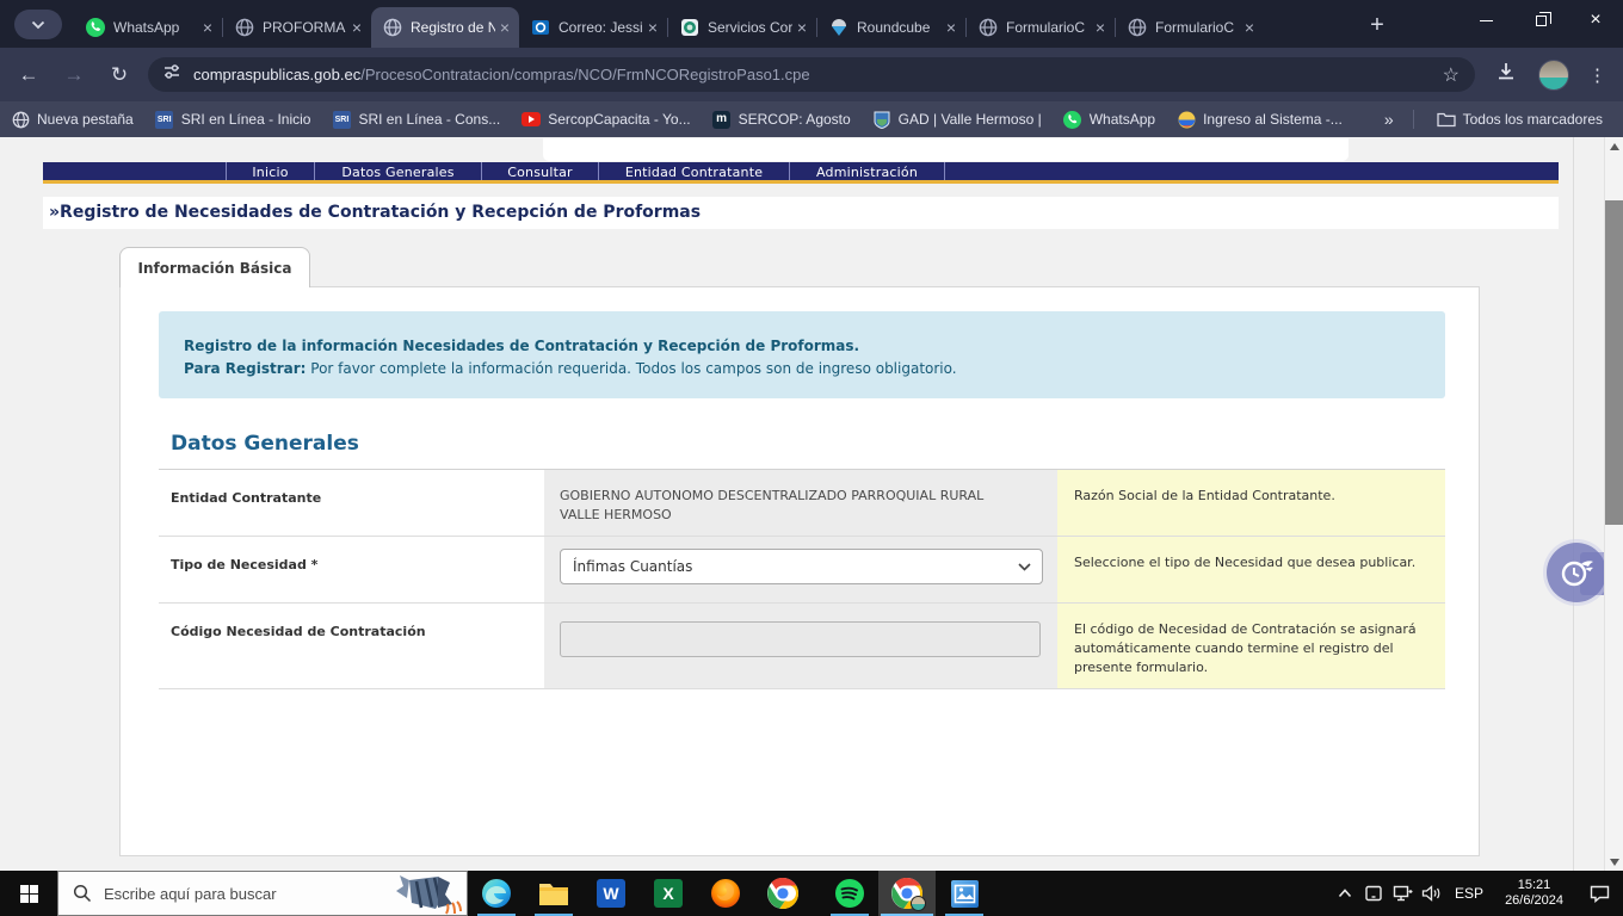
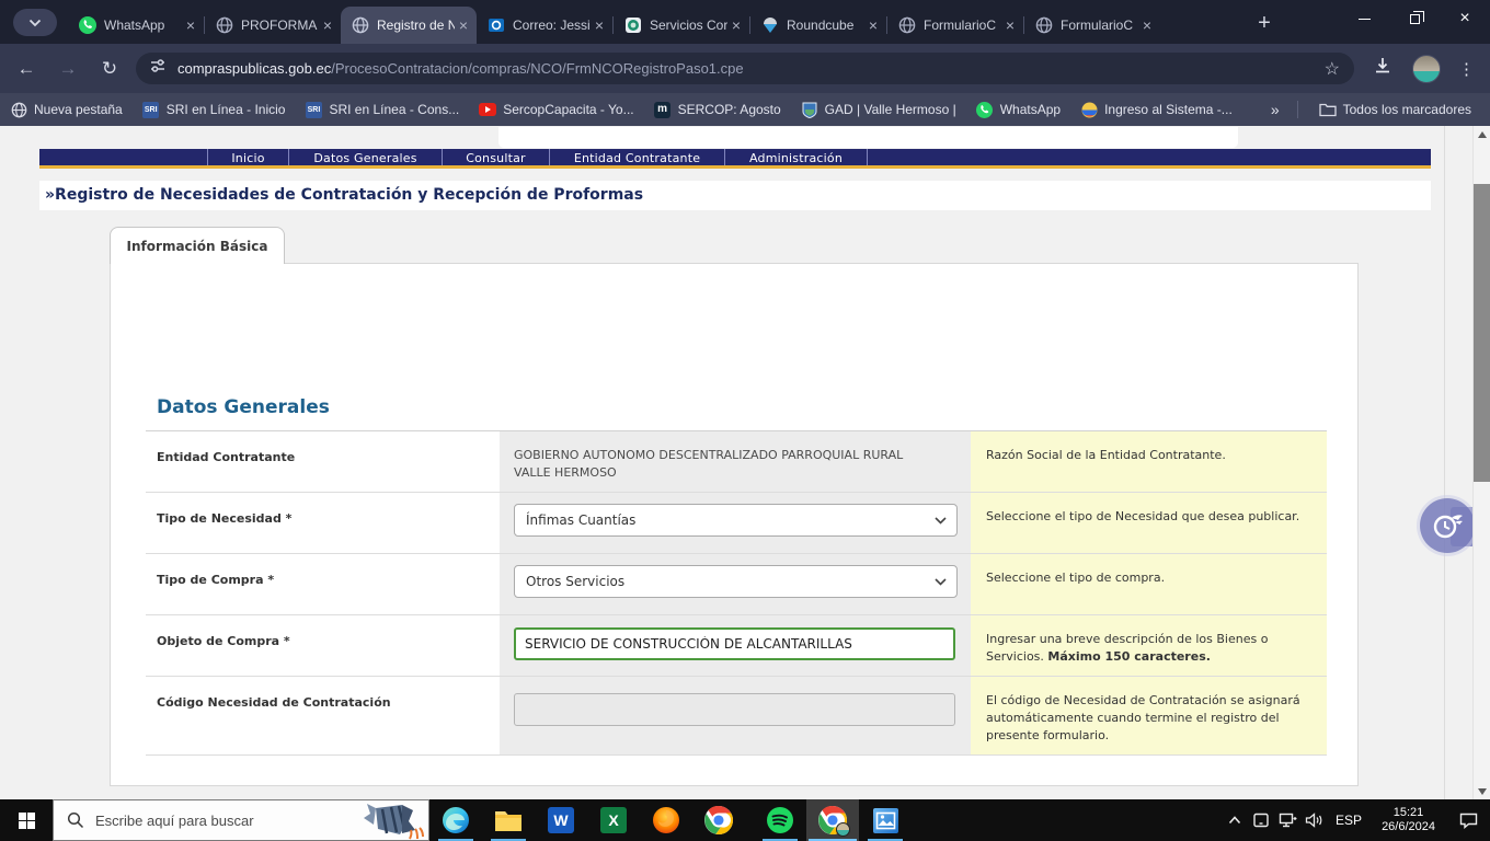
  WhatsApp
  ×
  PROFORMA
  ×
  Registro de N
  ×
  Correo: Jessi
  ×
  Servicios Cor
  ×
  Roundcube
  ×
  FormularioC
  ×
  FormularioC
  ×
  +
  ×
  ←
  →
  ↻
  compraspublicas.gob.ec/ProcesoContratacion/compras/NCO/FrmNCORegistroPaso1.cpe
  ☆
  ⋮
  Nueva pestaña
  SRI en Línea - Inicio
  SRI en Línea - Cons...
  SercopCapacita - Yo...
  m
  SERCOP: Agosto
  GAD | Valle Hermoso |
  WhatsApp
  Ingreso al Sistema -...
  »
  Todos los marcadores
  Inicio
  Datos Generales
  Consultar
  Entidad Contratante
  Administración
  »Registro de Necesidades de Contratación y Recepción de Proformas
  Información Básica
- Registro de la información Necesidades de Contratación y Recepción de Proformas.
- Para Registrar: Por favor complete la información requerida. Todos los campos son de ingreso obligatorio.
  Datos Generales
  Entidad Contratante
  GOBIERNO AUTONOMO DESCENTRALIZADO PARROQUIAL RURAL VALLE HERMOSO
  Razón Social de la Entidad Contratante.
  Tipo de Necesidad *
  Ínfimas Cuantías
  Seleccione el tipo de Necesidad que desea publicar.
+ Tipo de Compra *
+ Otros Servicios
+ Seleccione el tipo de compra.
+ Objeto de Compra *
+ SERVICIO DE CONSTRUCCIÓN DE ALCANTARILLAS
+ Ingresar una breve descripción de los Bienes o Servicios. Máximo 150 caracteres.
  Código Necesidad de Contratación
  El código de Necesidad de Contratación se asignará automáticamente cuando termine el registro del presente formulario.
  Escribe aquí para buscar
  W
  X
  ESP
  15:21
  26/6/2024
